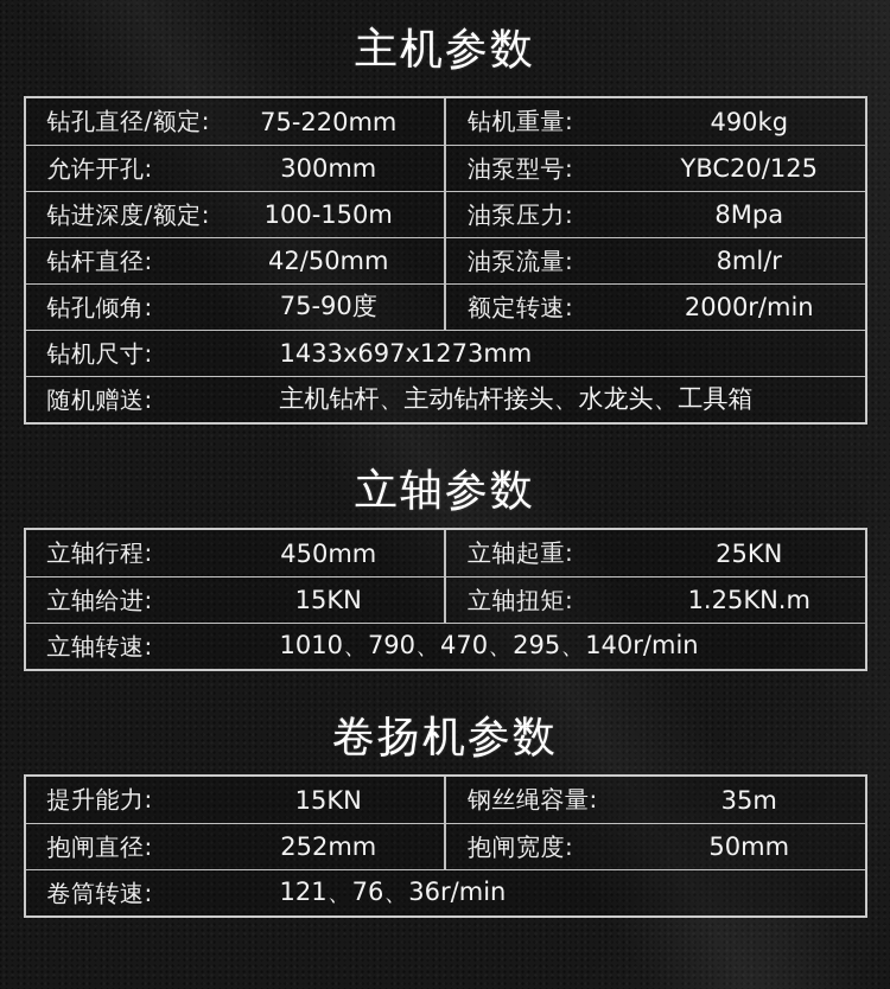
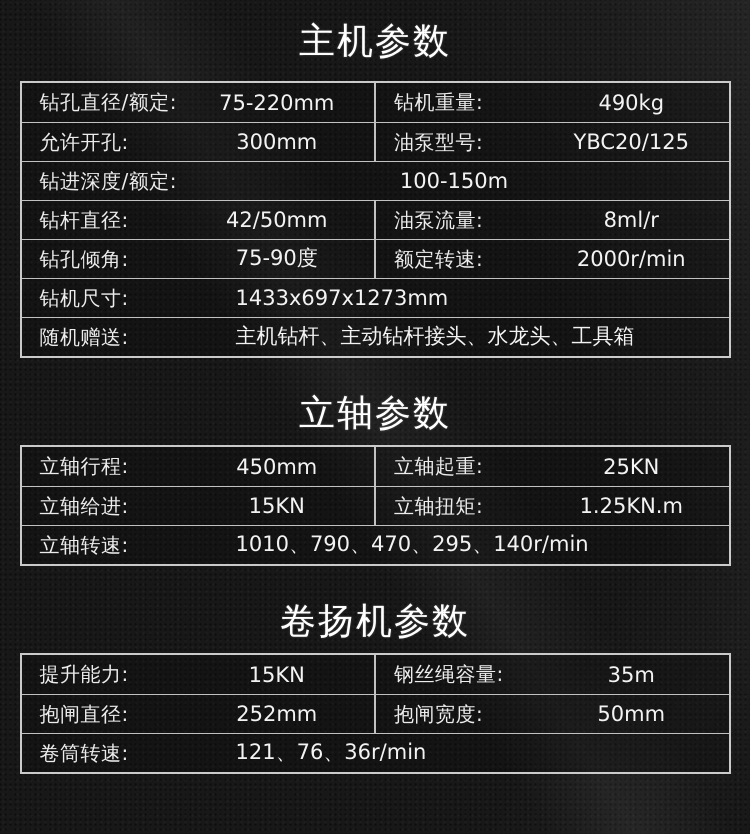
  主机参数
  钻孔直径/额定:
  75-220mm
  钻机重量:
  490kg
  允许开孔:
  300mm
  油泵型号:
  YBC20/125
  钻进深度/额定:
  100-150m
- 油泵压力:
- 8Mpa
  钻杆直径:
  42/50mm
  油泵流量:
  8ml/r
  钻孔倾角:
  75-90度
  额定转速:
  2000r/min
  钻机尺寸:
  1433x697x1273mm
  随机赠送:
  主机钻杆、主动钻杆接头、水龙头、工具箱
  立轴参数
  立轴行程:
  450mm
  立轴起重:
  25KN
  立轴给进:
  15KN
  立轴扭矩:
  1.25KN.m
  立轴转速:
  1010、790、470、295、140r/min
  卷扬机参数
  提升能力:
  15KN
  钢丝绳容量:
  35m
  抱闸直径:
  252mm
  抱闸宽度:
  50mm
  卷筒转速:
  121、76、36r/min
